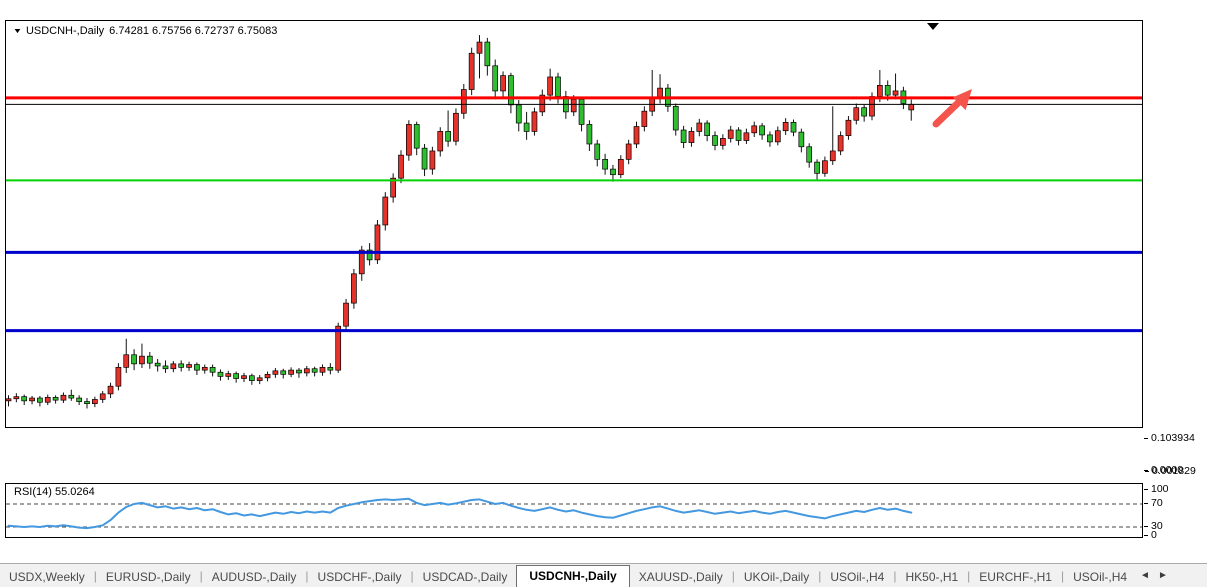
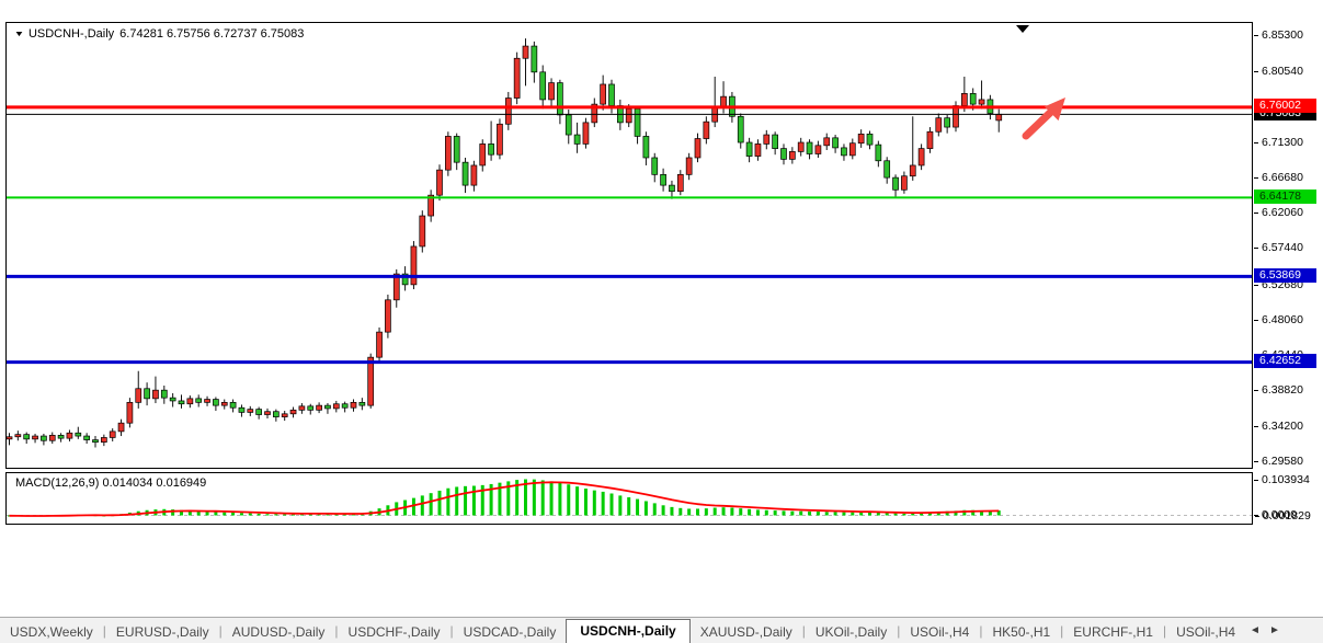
  USDCNH-,Daily
  6.74281 6.75756 6.72737 6.75083
+ 6.85300
+ 6.80540
+ 6.71300
+ 6.66680
+ 6.62060
+ 6.57440
+ 6.52680
+ 6.48060
+ 6.38820
+ 6.34200
+ 6.29580
+ 6.76002
+ 6.64178
+ 6.53869
+ 6.42652
+ MACD(12,26,9) 0.014034 0.016949
  0.103934
  0.001829
- RSI(14) 55.0264
- 100
- 70
- 30
- 0
  USDX,Weekly
  |
  EURUSD-,Daily
  |
  AUDUSD-,Daily
  |
  USDCHF-,Daily
  |
  USDCAD-,Daily
  USDCNH-,Daily
  XAUUSD-,Daily
  |
  UKOil-,Daily
  |
  USOil-,H4
  |
  HK50-,H1
  |
  EURCHF-,H1
  |
  USOil-,H4
  ◄
  ►
